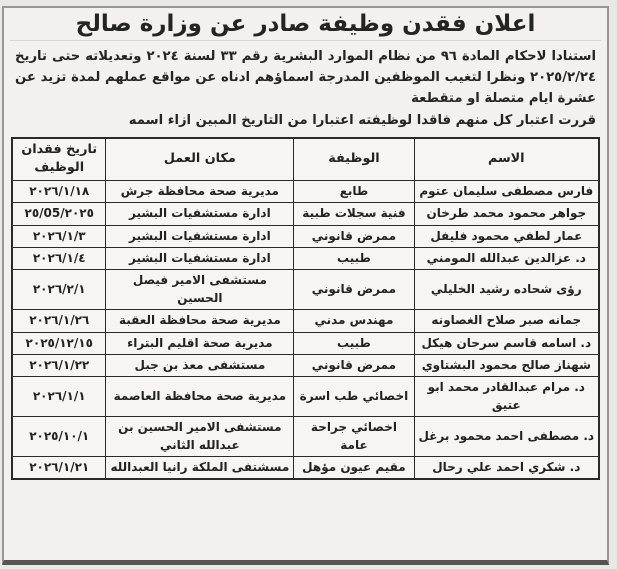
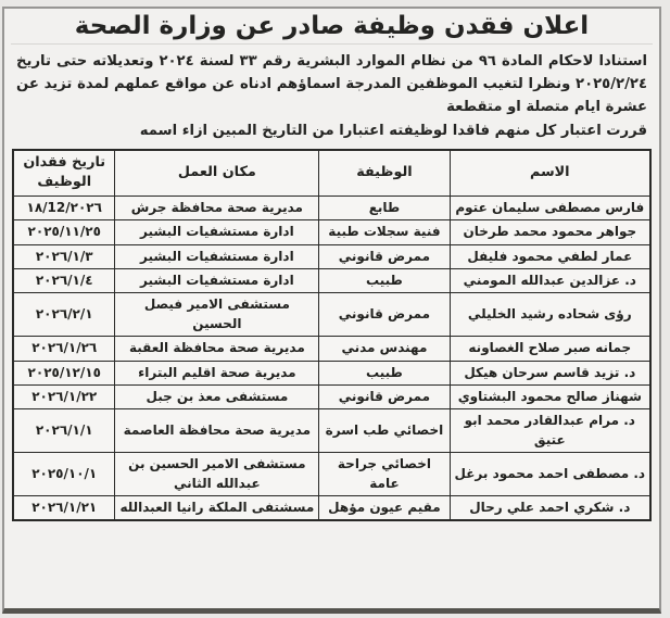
- اعلان فقدن وظيفة صادر عن وزارة صالح
+ اعلان فقدن وظيفة صادر عن وزارة الصحة
  استنادا لاحكام المادة ٩٦ من نظام الموارد البشرية رقم ٣٣ لسنة ٢٠٢٤ وتعديلاته حتى تاريخ ٢٠٢٥/٢/٢٤ ونظرا لتغيب الموظفين المدرجة اسماؤهم ادناه عن مواقع عملهم لمدة تزيد عن عشرة ايام متصلة او متقطعة
  قررت اعتبار كل منهم فاقدا لوظيفته اعتبارا من التاريخ المبين ازاء اسمه
  الاسم	الوظيفة	مكان العمل	تاريخ فقدان الوظيف
- فارس مصطفى سليمان عتوم	طابع	مديرية صحة محافظة جرش	٢٠٢٦/١/١٨
+ فارس مصطفى سليمان عتوم	طابع	مديرية صحة محافظة جرش	٢٠٢٦/12/١٨
- جواهر محمود محمد طرخان	فنية سجلات طبية	ادارة مستشفيات البشير	٢٠٢٥/05/٢٥
+ جواهر محمود محمد طرخان	فنية سجلات طبية	ادارة مستشفيات البشير	٢٠٢٥/١١/٢٥
  عمار لطفي محمود فليفل	ممرض قانوني	ادارة مستشفيات البشير	٢٠٢٦/١/٣
  د. عزالدين عبدالله المومني	طبيب	ادارة مستشفيات البشير	٢٠٢٦/١/٤
  رؤى شحاده رشيد الخليلي	ممرض قانوني	مستشفى الامير فيصل الحسين	٢٠٢٦/٢/١
  جمانه صبر صلاح الغصاونه	مهندس مدني	مديرية صحة محافظة العقبة	٢٠٢٦/١/٢٦
- د. اسامه قاسم سرحان هيكل	طبيب	مديرية صحة اقليم البتراء	٢٠٢٥/١٢/١٥
+ د. تزيد قاسم سرحان هيكل	طبيب	مديرية صحة اقليم البتراء	٢٠٢٥/١٢/١٥
  شهناز صالح محمود البشتاوي	ممرض قانوني	مستشفى معذ بن جبل	٢٠٢٦/١/٢٢
  د. مرام عبدالقادر محمد ابو عتيق	اخصائي طب اسرة	مديرية صحة محافظة العاصمة	٢٠٢٦/١/١
  د. مصطفى احمد محمود برغل	اخصائي جراحة عامة	مستشفى الامير الحسين بن عبدالله الثاني	٢٠٢٥/١٠/١
  د. شكري احمد علي رحال	مقيم عيون مؤهل	مسشتفى الملكة رانيا العبدالله	٢٠٢٦/١/٢١
